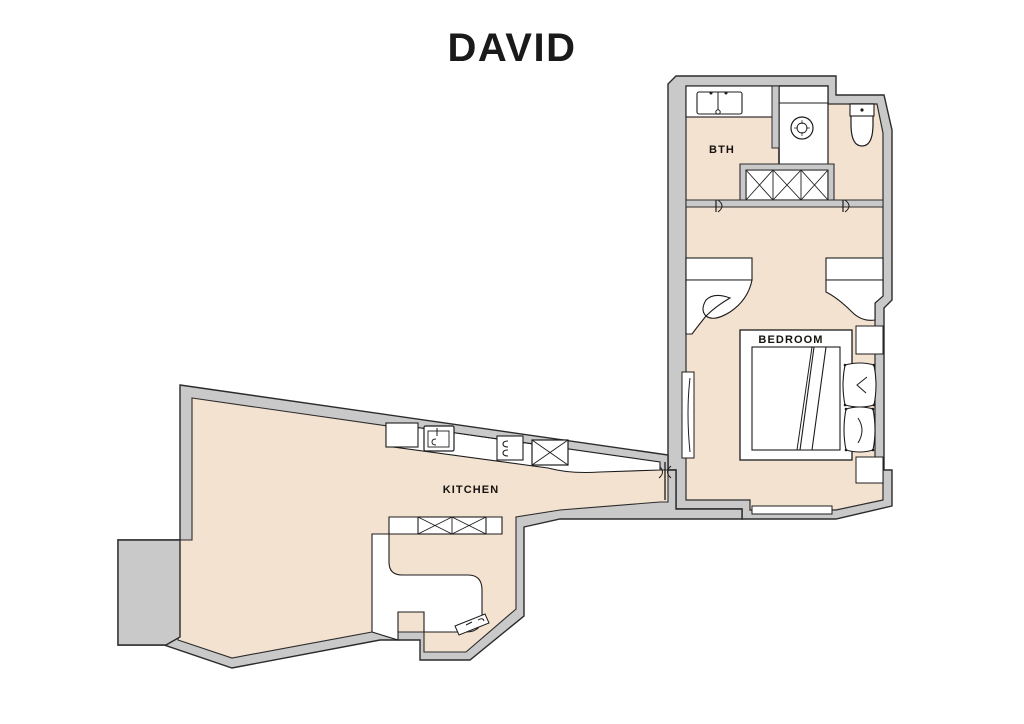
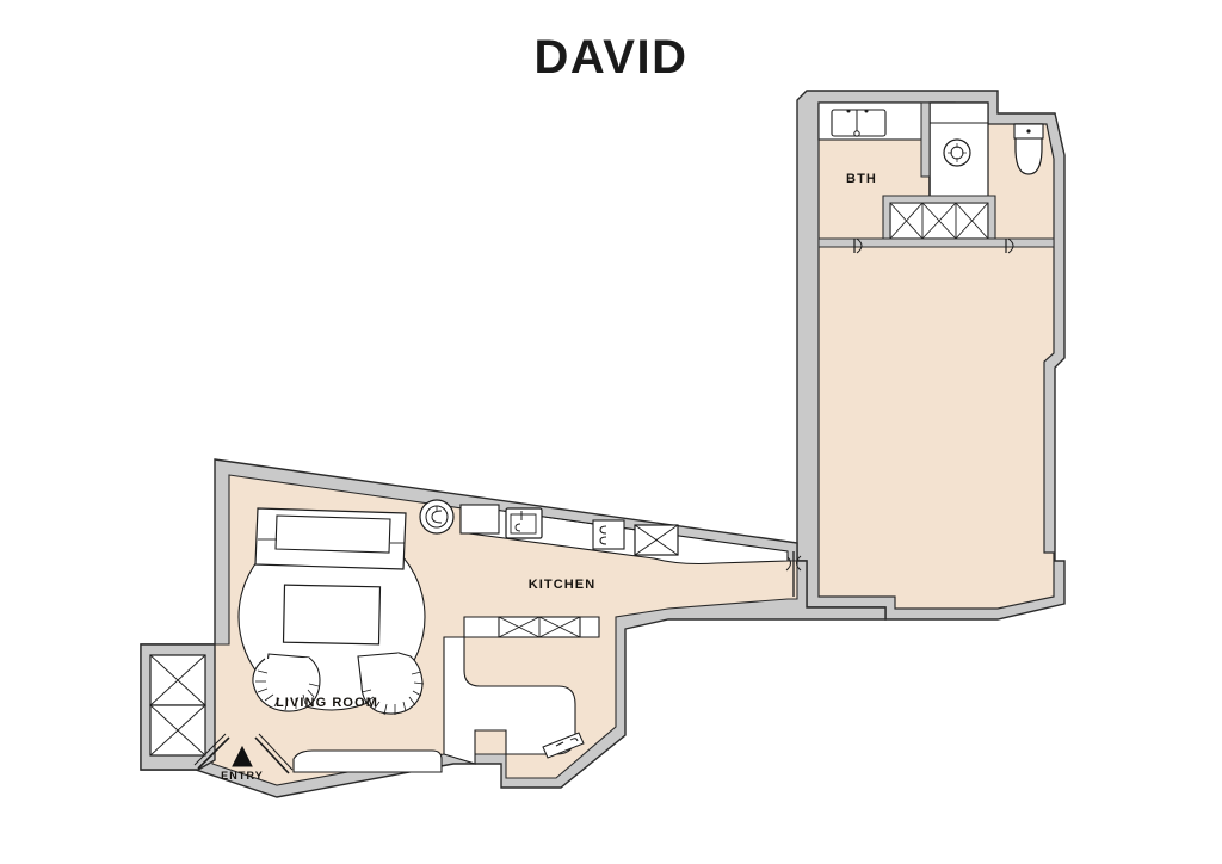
  DAVID
  BTH
- BEDROOM
  KITCHEN
+ LIVING ROOM
+ ENTRY
